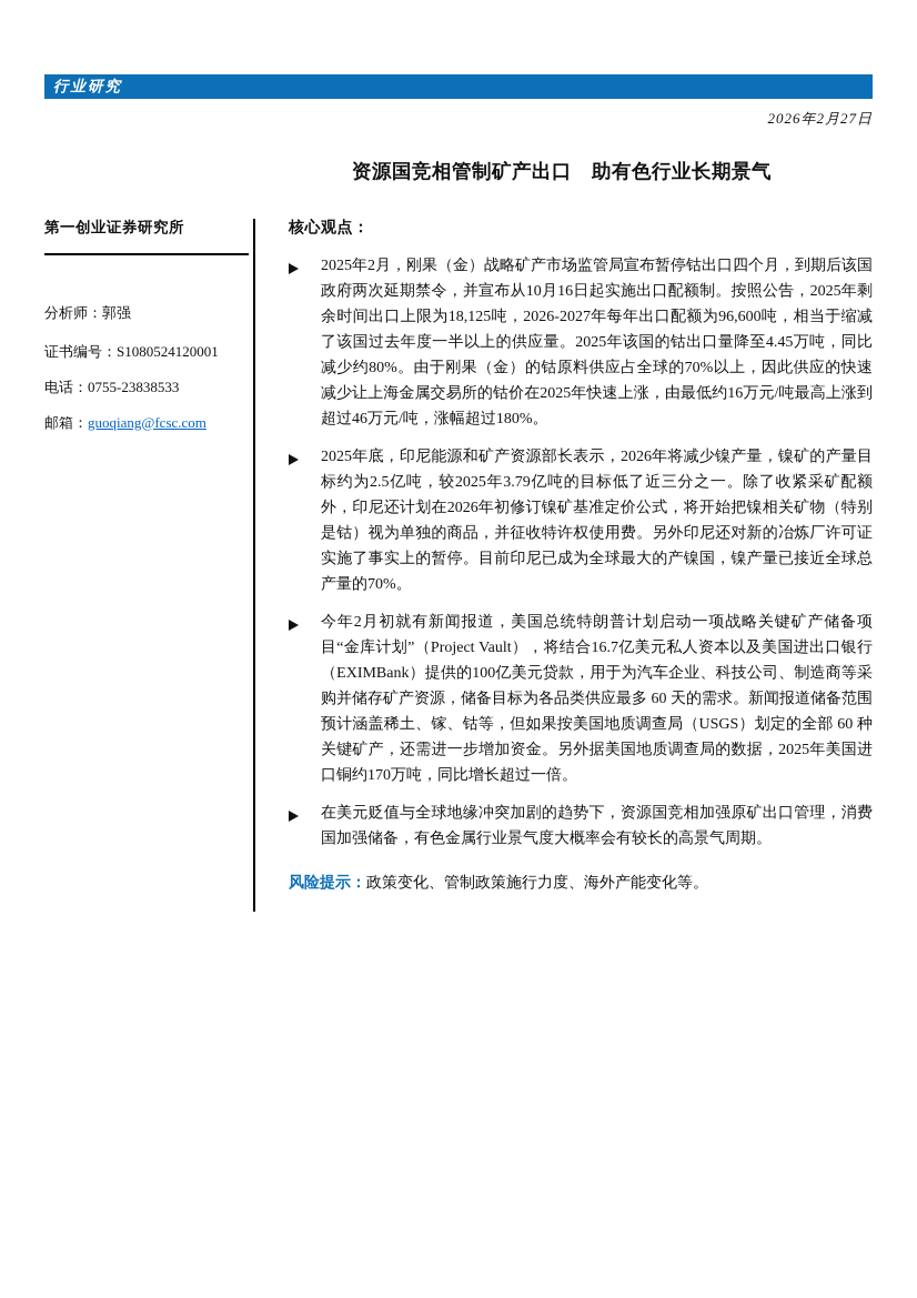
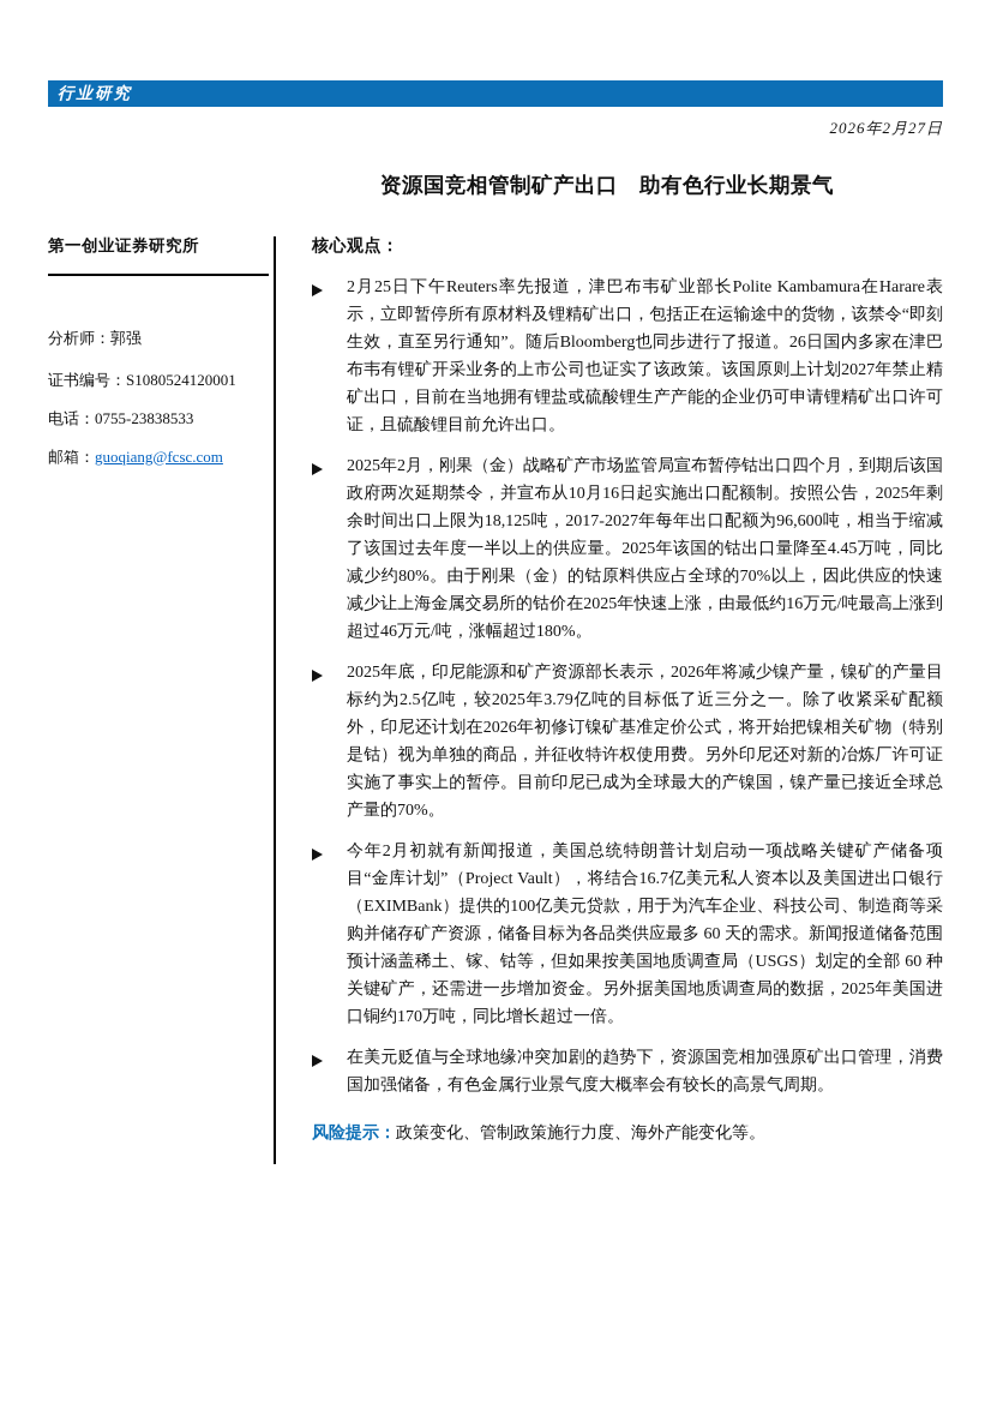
  行业研究
  2026年2月27日
  资源国竞相管制矿产出口 助有色行业长期景气
  第一创业证券研究所
  分析师：郭强
  证书编号：S1080524120001
  电话：0755-23838533
  邮箱：guoqiang@fcsc.com
  核心观点：
+ 2月25日下午Reuters率先报道，津巴布韦矿业部长Polite Kambamura在Harare表示，立即暂停所有原材料及锂精矿出口，包括正在运输途中的货物，该禁令“即刻生效，直至另行通知”。随后Bloomberg也同步进行了报道。26日国内多家在津巴布韦有锂矿开采业务的上市公司也证实了该政策。该国原则上计划2027年禁止精矿出口，目前在当地拥有锂盐或硫酸锂生产产能的企业仍可申请锂精矿出口许可证，且硫酸锂目前允许出口。
- 2025年2月，刚果（金）战略矿产市场监管局宣布暂停钴出口四个月，到期后该国政府两次延期禁令，并宣布从10月16日起实施出口配额制。按照公告，2025年剩余时间出口上限为18,125吨，2026-2027年每年出口配额为96,600吨，相当于缩减了该国过去年度一半以上的供应量。2025年该国的钴出口量降至4.45万吨，同比减少约80%。由于刚果（金）的钴原料供应占全球的70%以上，因此供应的快速减少让上海金属交易所的钴价在2025年快速上涨，由最低约16万元/吨最高上涨到超过46万元/吨，涨幅超过180%。
+ 2025年2月，刚果（金）战略矿产市场监管局宣布暂停钴出口四个月，到期后该国政府两次延期禁令，并宣布从10月16日起实施出口配额制。按照公告，2025年剩余时间出口上限为18,125吨，2017-2027年每年出口配额为96,600吨，相当于缩减了该国过去年度一半以上的供应量。2025年该国的钴出口量降至4.45万吨，同比减少约80%。由于刚果（金）的钴原料供应占全球的70%以上，因此供应的快速减少让上海金属交易所的钴价在2025年快速上涨，由最低约16万元/吨最高上涨到超过46万元/吨，涨幅超过180%。
  2025年底，印尼能源和矿产资源部长表示，2026年将减少镍产量，镍矿的产量目标约为2.5亿吨，较2025年3.79亿吨的目标低了近三分之一。除了收紧采矿配额外，印尼还计划在2026年初修订镍矿基准定价公式，将开始把镍相关矿物（特别是钴）视为单独的商品，并征收特许权使用费。另外印尼还对新的冶炼厂许可证实施了事实上的暂停。目前印尼已成为全球最大的产镍国，镍产量已接近全球总产量的70%。
  今年2月初就有新闻报道，美国总统特朗普计划启动一项战略关键矿产储备项目“金库计划”（Project Vault），将结合16.7亿美元私人资本以及美国进出口银行（EXIMBank）提供的100亿美元贷款，用于为汽车企业、科技公司、制造商等采购并储存矿产资源，储备目标为各品类供应最多 60 天的需求。新闻报道储备范围预计涵盖稀土、镓、钴等，但如果按美国地质调查局（USGS）划定的全部 60 种关键矿产，还需进一步增加资金。另外据美国地质调查局的数据，2025年美国进口铜约170万吨，同比增长超过一倍。
  在美元贬值与全球地缘冲突加剧的趋势下，资源国竞相加强原矿出口管理，消费国加强储备，有色金属行业景气度大概率会有较长的高景气周期。
  风险提示：政策变化、管制政策施行力度、海外产能变化等。
